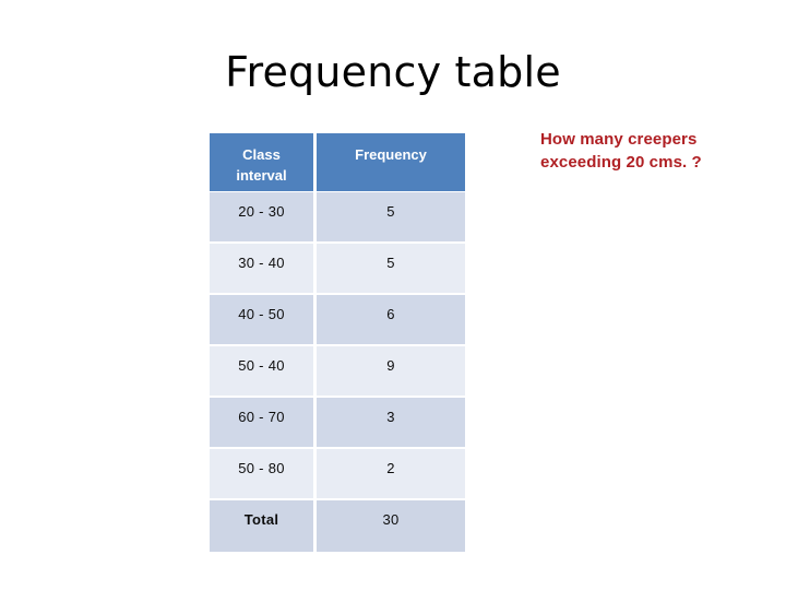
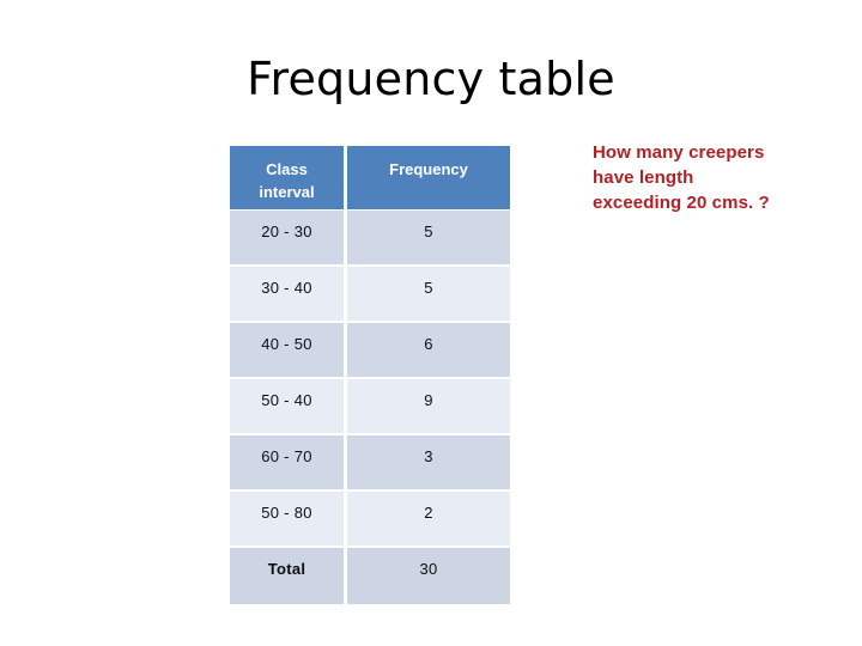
  Frequency table
  Class interval	Frequency
  20 - 30	5
  30 - 40	5
  40 - 50	6
  50 - 40	9
  60 - 70	3
  50 - 80	2
  Total	30
  How many creepers
+ have length
  exceeding 20 cms. ?
